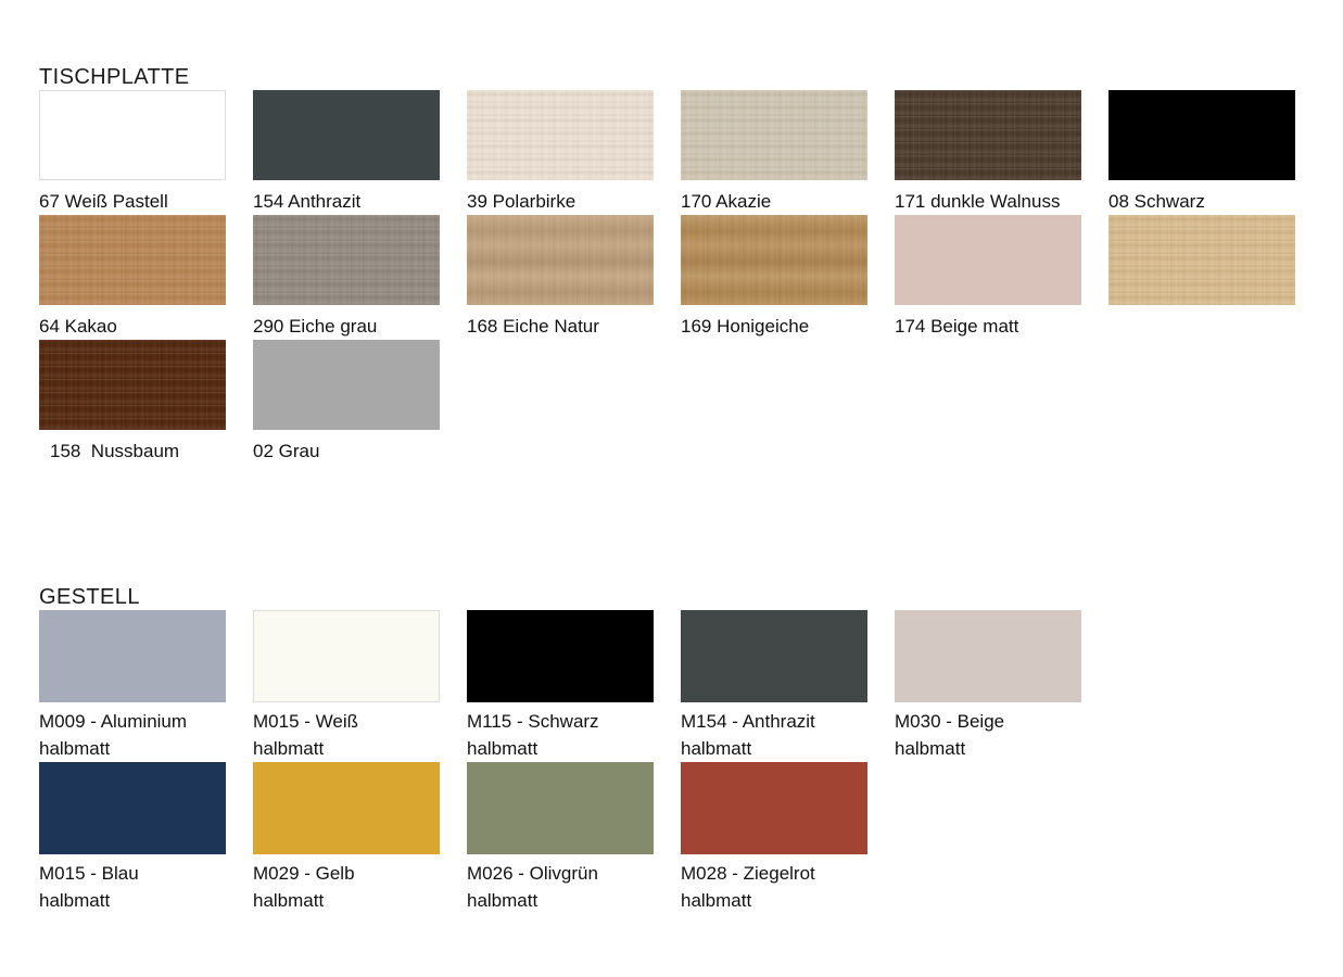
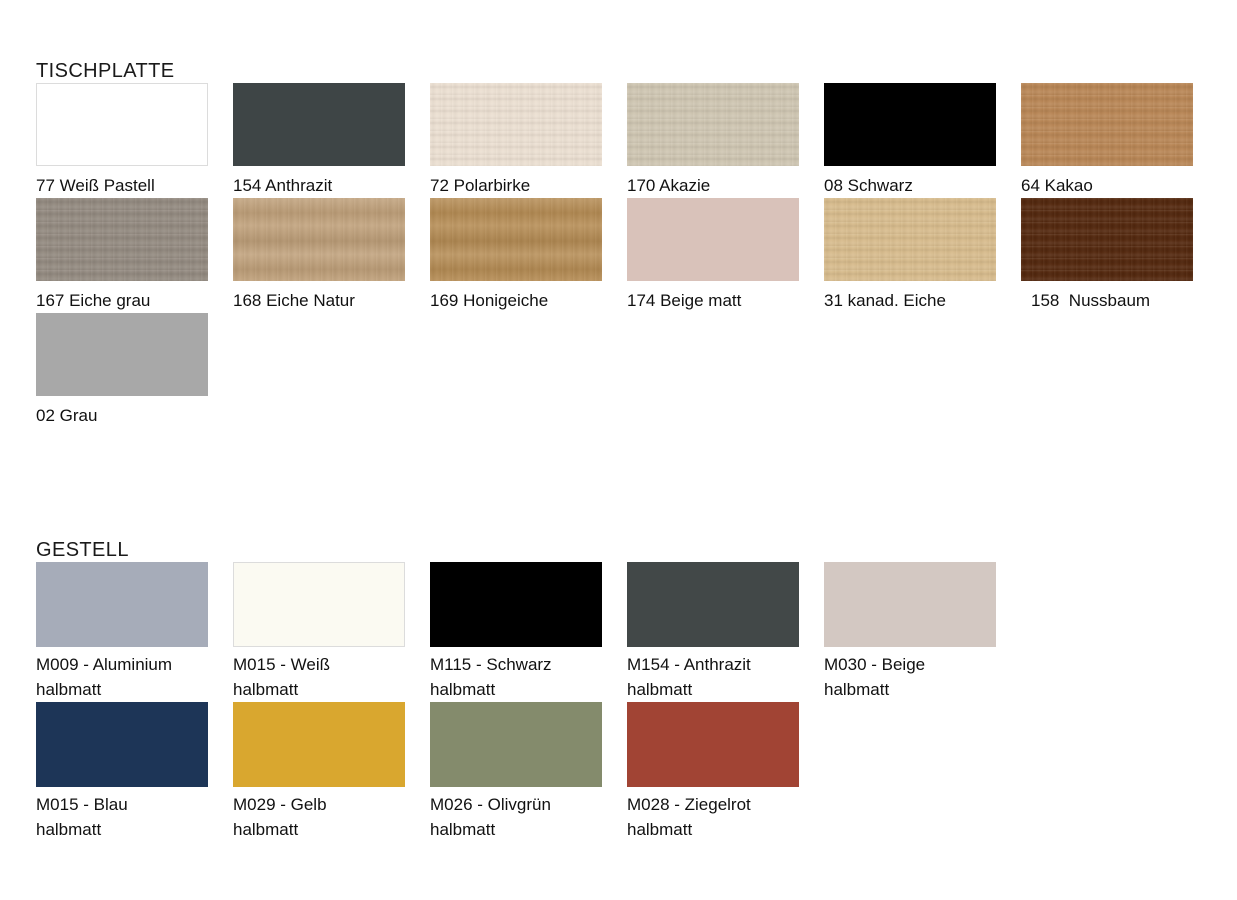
  TISCHPLATTE
- 67 Weiß Pastell
+ 77 Weiß Pastell
  154 Anthrazit
- 39 Polarbirke
+ 72 Polarbirke
  170 Akazie
- 171 dunkle Walnuss
  08 Schwarz
  64 Kakao
- 290 Eiche grau
+ 167 Eiche grau
  168 Eiche Natur
  169 Honigeiche
  174 Beige matt
+ 31 kanad. Eiche
  158 Nussbaum
  02 Grau
  GESTELL
  M009 - Aluminium
  halbmatt
  M015 - Weiß
  halbmatt
  M115 - Schwarz
  halbmatt
  M154 - Anthrazit
  halbmatt
  M030 - Beige
  halbmatt
  M015 - Blau
  halbmatt
  M029 - Gelb
  halbmatt
  M026 - Olivgrün
  halbmatt
  M028 - Ziegelrot
  halbmatt
